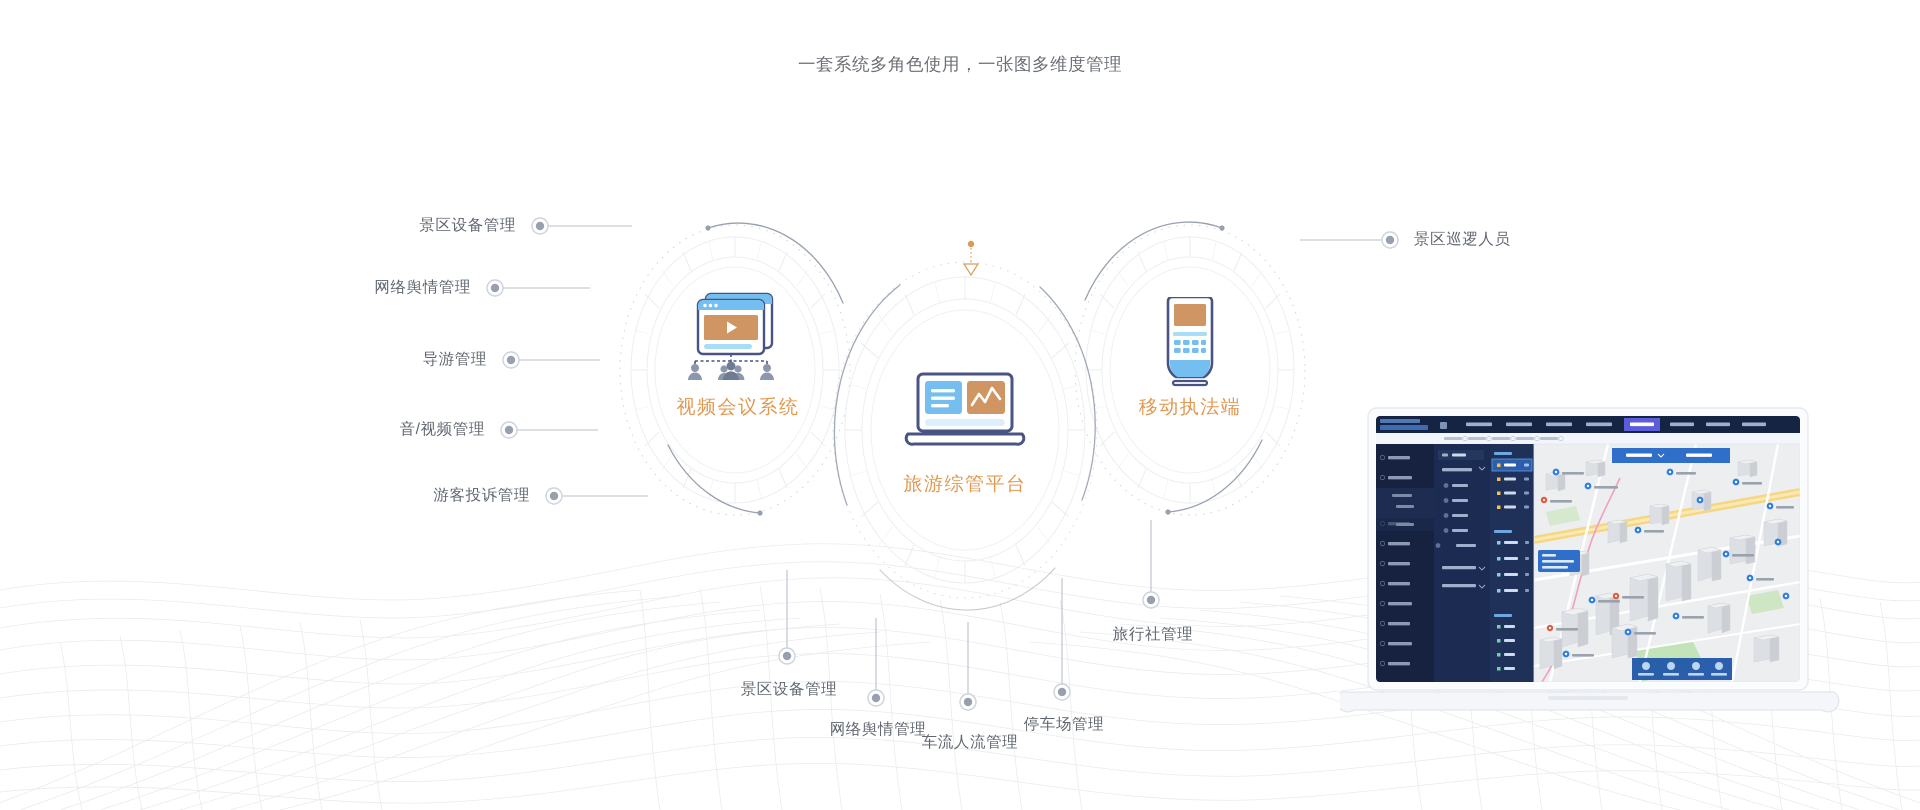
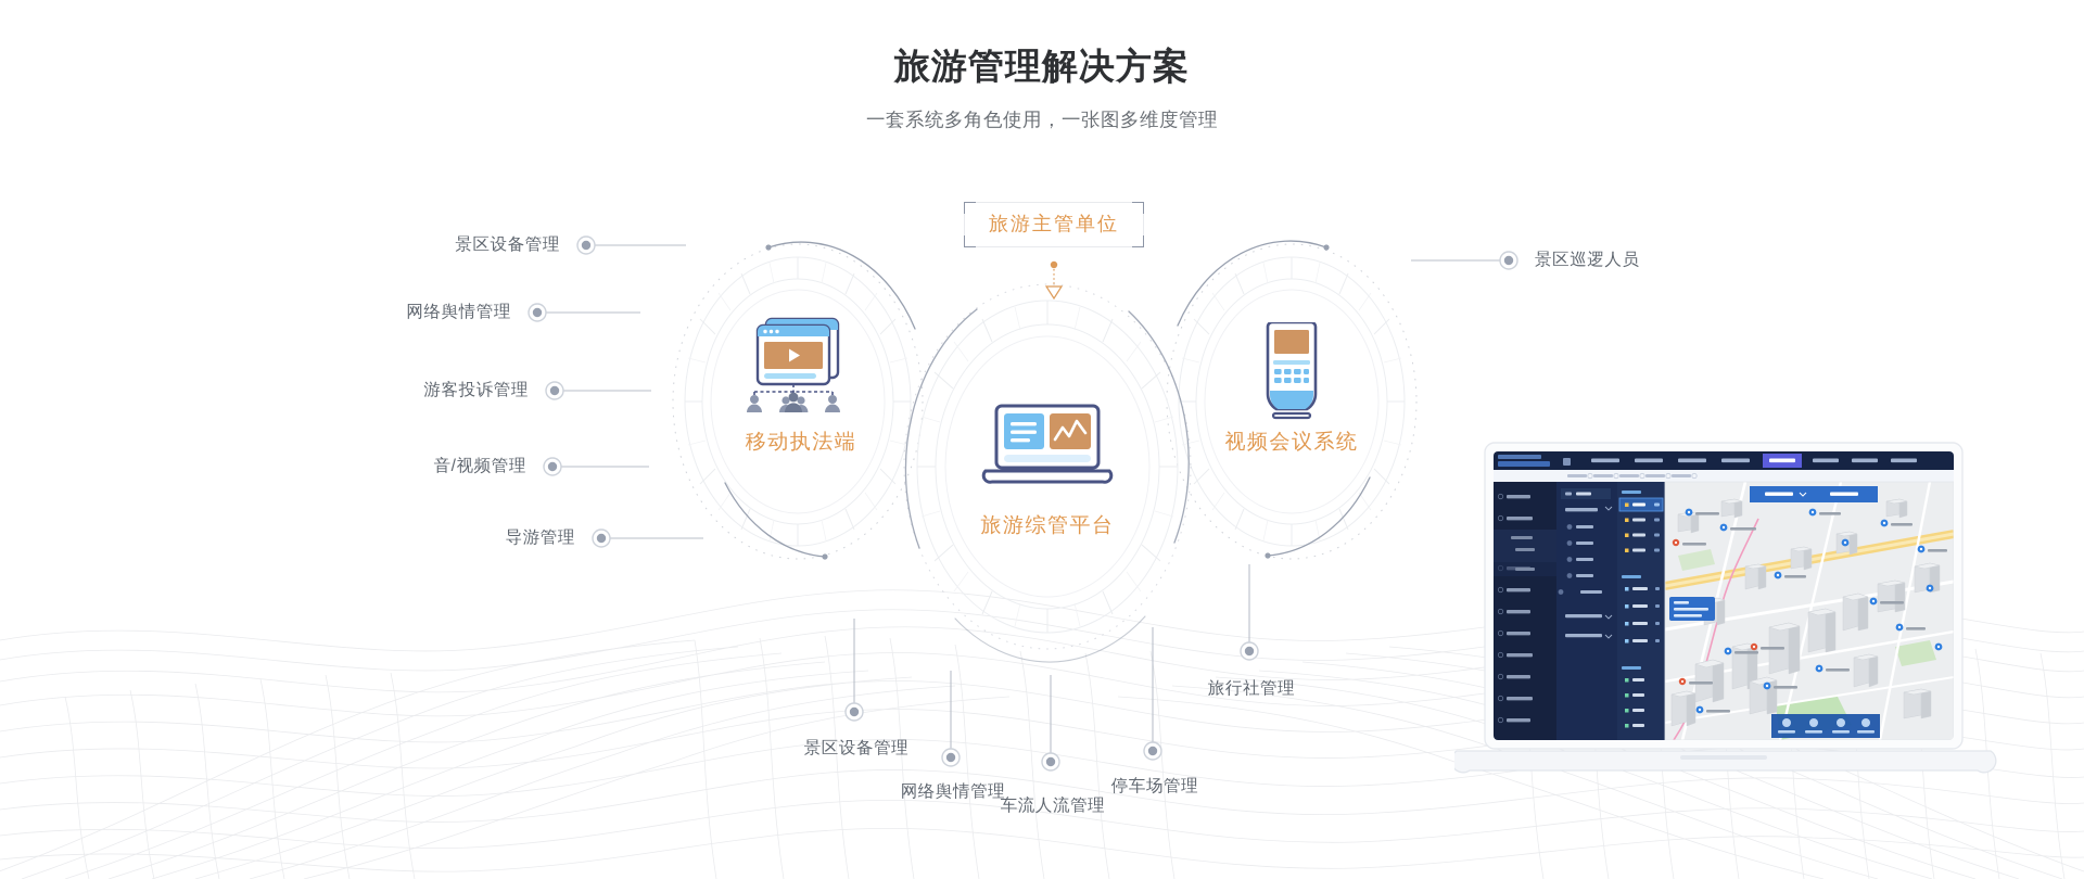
+ 旅游管理解决方案
  一套系统多角色使用，一张图多维度管理
+ 旅游主管单位
- 视频会议系统
+ 移动执法端
  旅游综管平台
- 移动执法端
+ 视频会议系统
  景区设备管理
  网络舆情管理
- 导游管理
+ 游客投诉管理
  音/视频管理
- 游客投诉管理
+ 导游管理
  景区巡逻人员
  景区设备管理
  网络舆情管理
  车流人流管理
  停车场管理
  旅行社管理
